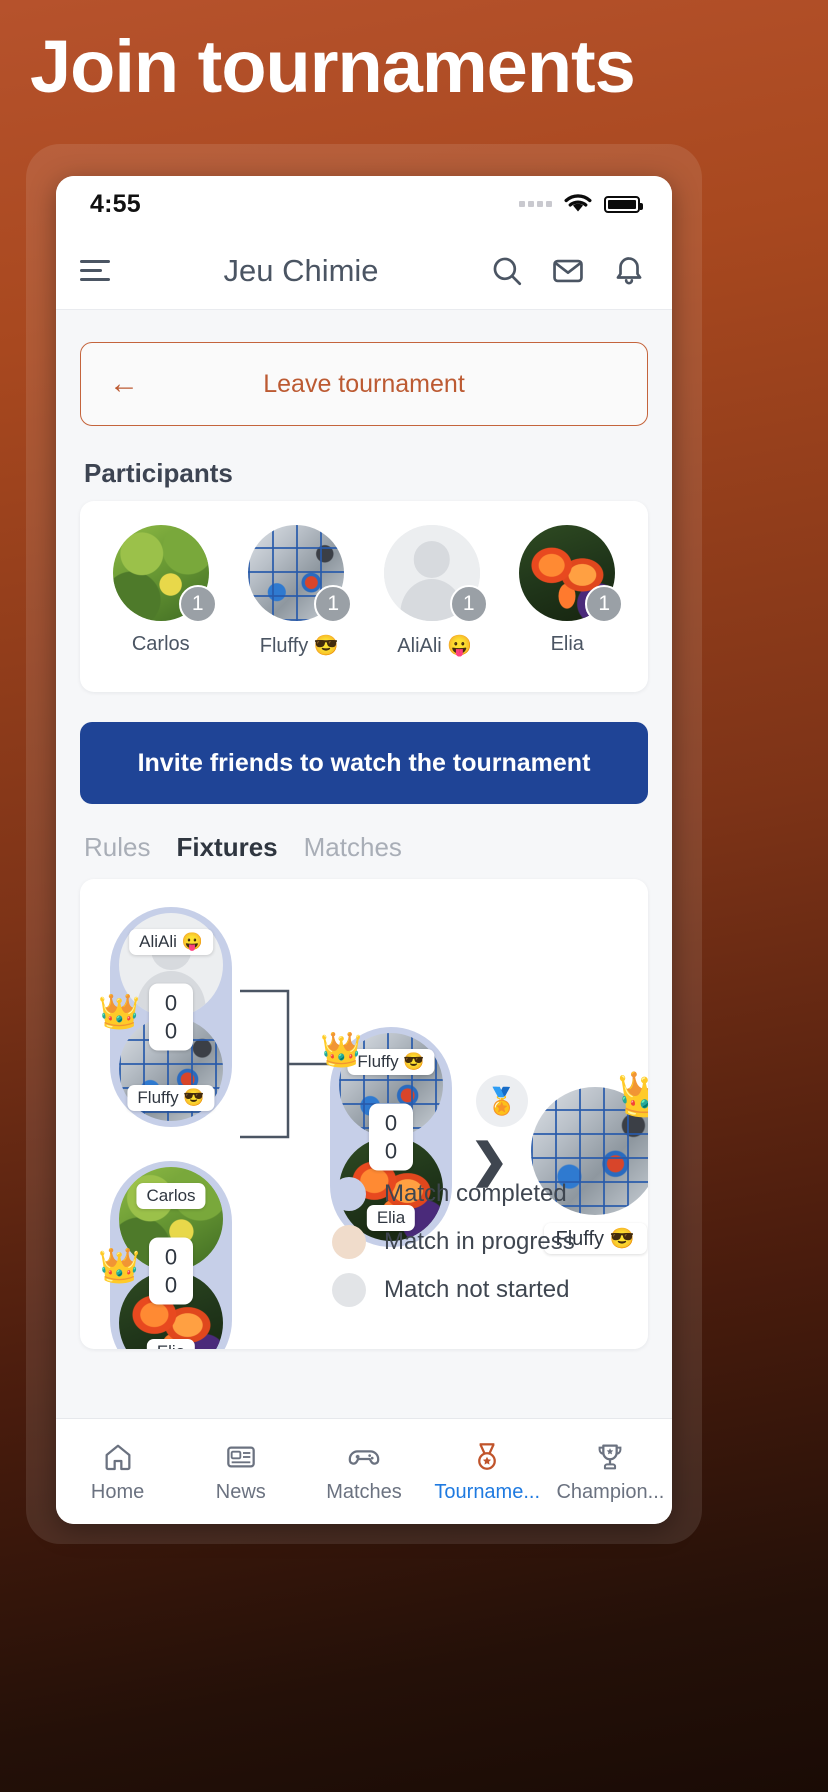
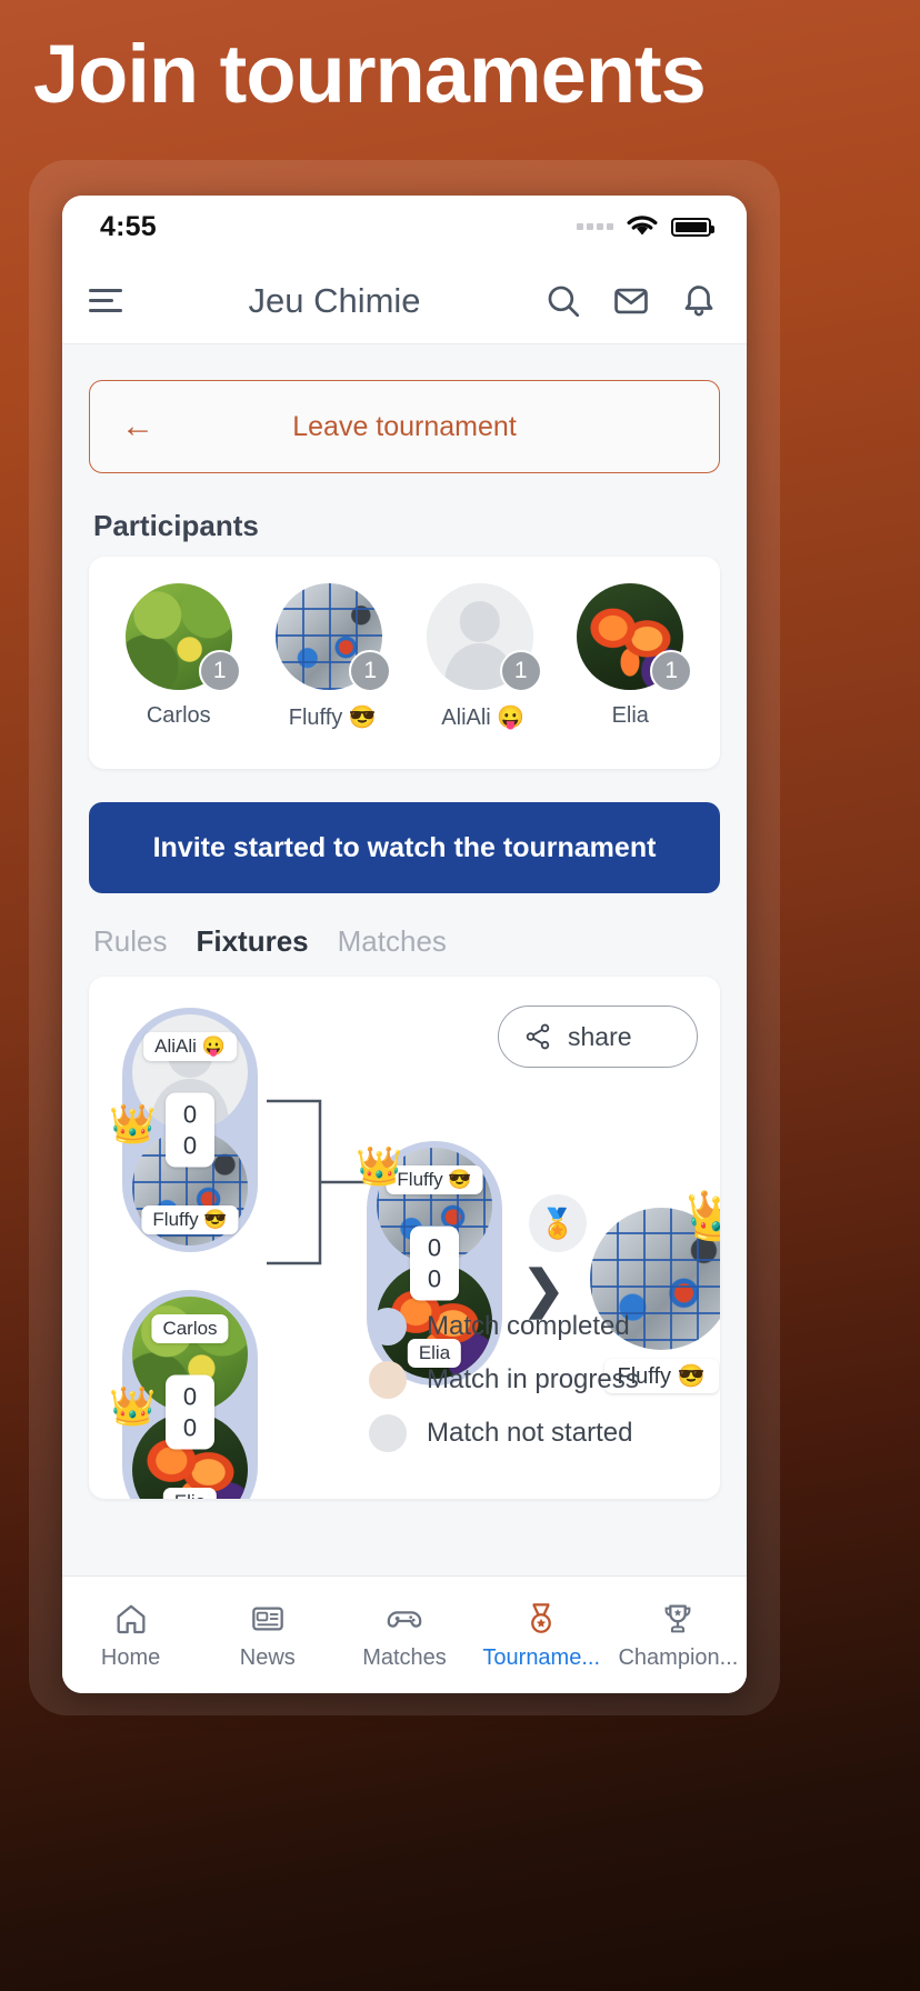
  Join tournaments
  4:55
  Jeu Chimie
  ←
  Leave tournament
  Participants
  1
  Carlos
  1
  Fluffy 😎
  1
  AliAli 😛
  1
  Elia
- Invite friends to watch the tournament
+ Invite started to watch the tournament
  Rules
  Fixtures
  Matches
+ share
  AliAli 😛
  Fluffy 😎
  0
  0
  👑
  Carlos
  0
  0
  👑
  Fluffy 😎
  Elia
  0
  0
  👑
  ❯
  🏅
  👑
  Fluffy 😎
  Match completed
  Match in progress
  Match not started
  Home
  News
  Matches
  Tourname...
  Champion...
